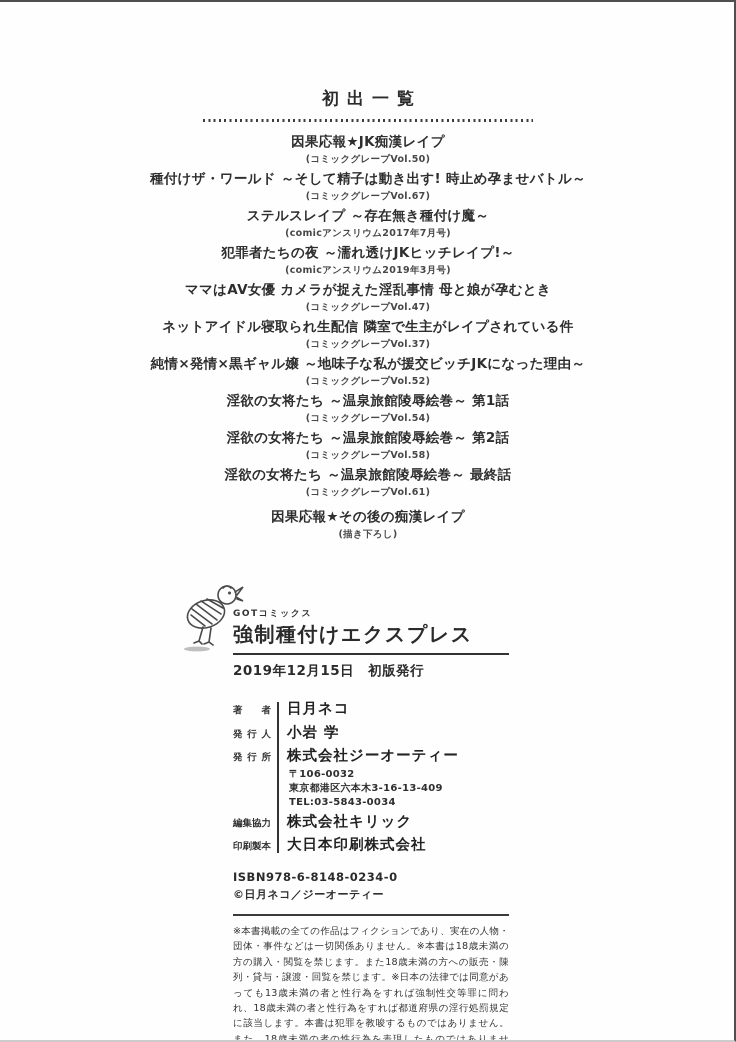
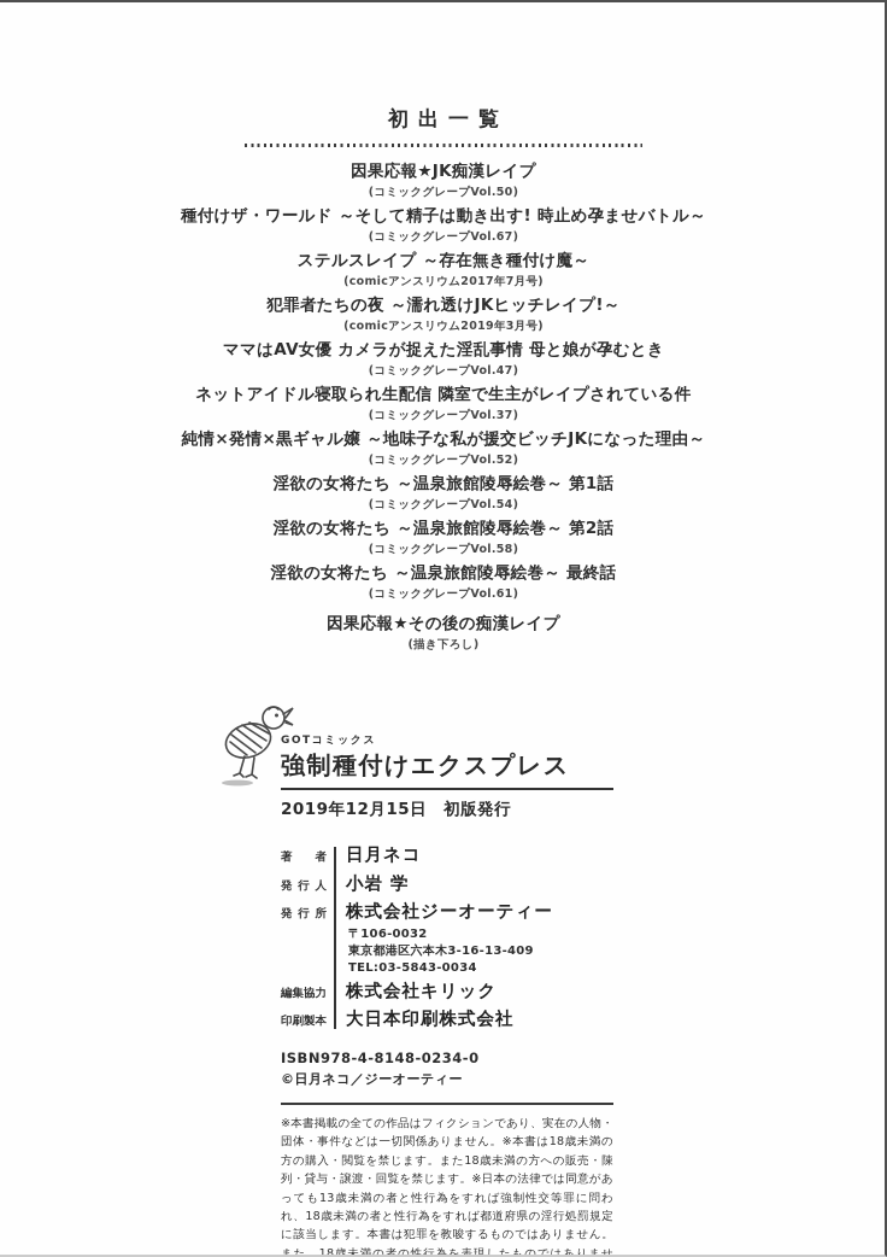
  初出一覧
  因果応報★JK痴漢レイプ
  (コミックグレープVol.50)
  種付けザ・ワールド ～そして精子は動き出す! 時止め孕ませバトル～
  (コミックグレープVol.67)
  ステルスレイプ ～存在無き種付け魔～
  (comicアンスリウム2017年7月号)
  犯罪者たちの夜 ～濡れ透けJKヒッチレイプ!～
  (comicアンスリウム2019年3月号)
  ママはAV女優 カメラが捉えた淫乱事情 母と娘が孕むとき
  (コミックグレープVol.47)
  ネットアイドル寝取られ生配信 隣室で生主がレイプされている件
  (コミックグレープVol.37)
  純情×発情×黒ギャル嬢 ～地味子な私が援交ビッチJKになった理由～
  (コミックグレープVol.52)
  淫欲の女将たち ～温泉旅館陵辱絵巻～ 第1話
  (コミックグレープVol.54)
  淫欲の女将たち ～温泉旅館陵辱絵巻～ 第2話
  (コミックグレープVol.58)
  淫欲の女将たち ～温泉旅館陵辱絵巻～ 最終話
  (コミックグレープVol.61)
  因果応報★その後の痴漢レイプ
  (描き下ろし)
  GOTコミックス
  強制種付けエクスプレス
  2019年12月15日 初版発行
  著
  者
  日月ネコ
  発
  行
  人
  小岩 学
  発
  行
  所
  株式会社ジーオーティー
  〒106-0032
  東京都港区六本木3-16-13-409
  TEL:03-5843-0034
  編
  集
  協
  力
  株式会社キリック
  印
  刷
  製
  本
  大日本印刷株式会社
- ISBN978-6-8148-0234-0
+ ISBN978-4-8148-0234-0
  ©日月ネコ／ジーオーティー
  ※本書掲載の全ての作品はフィクションであり、実在の人物・団体・事件などは一切関係ありません。※本書は18歳未満の方の購入・閲覧を禁じます。また18歳未満の方への販売・陳列・貸与・譲渡・回覧を禁じます。※日本の法律では同意があっても13歳未満の者と性行為をすれば強制性交等罪に問われ、18歳未満の者と性行為をすれば都道府県の淫行処罰規定に該当します。本書は犯罪を教唆するものではありません。また、18歳未満の者の性行為を表現したものではありませ
